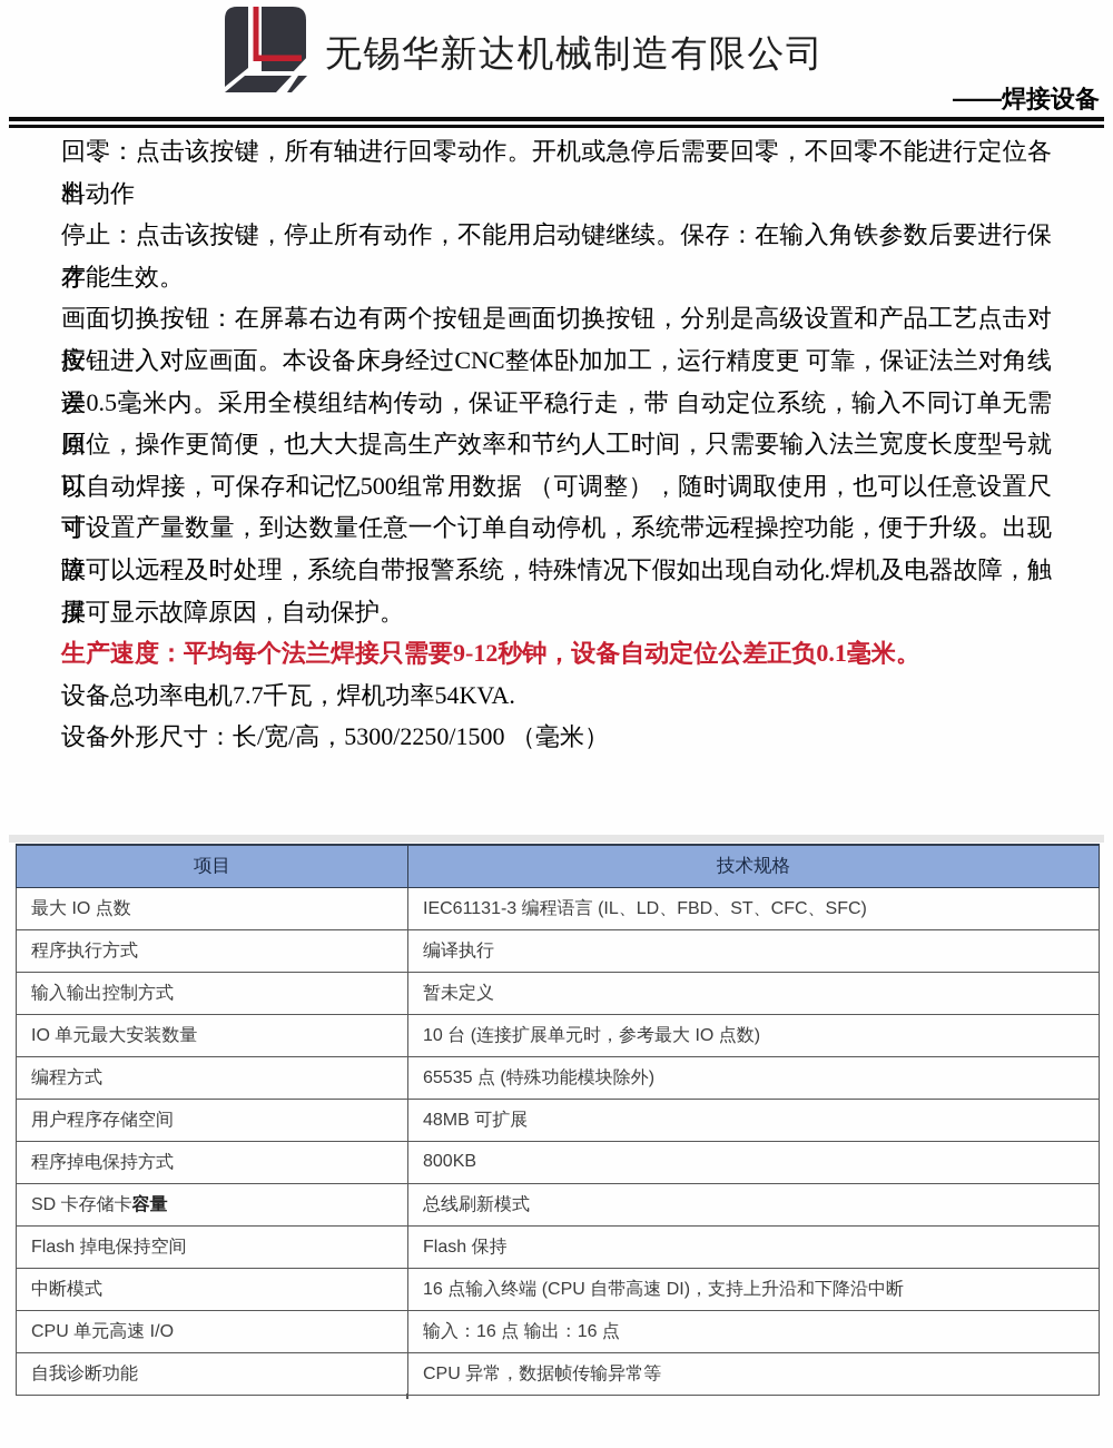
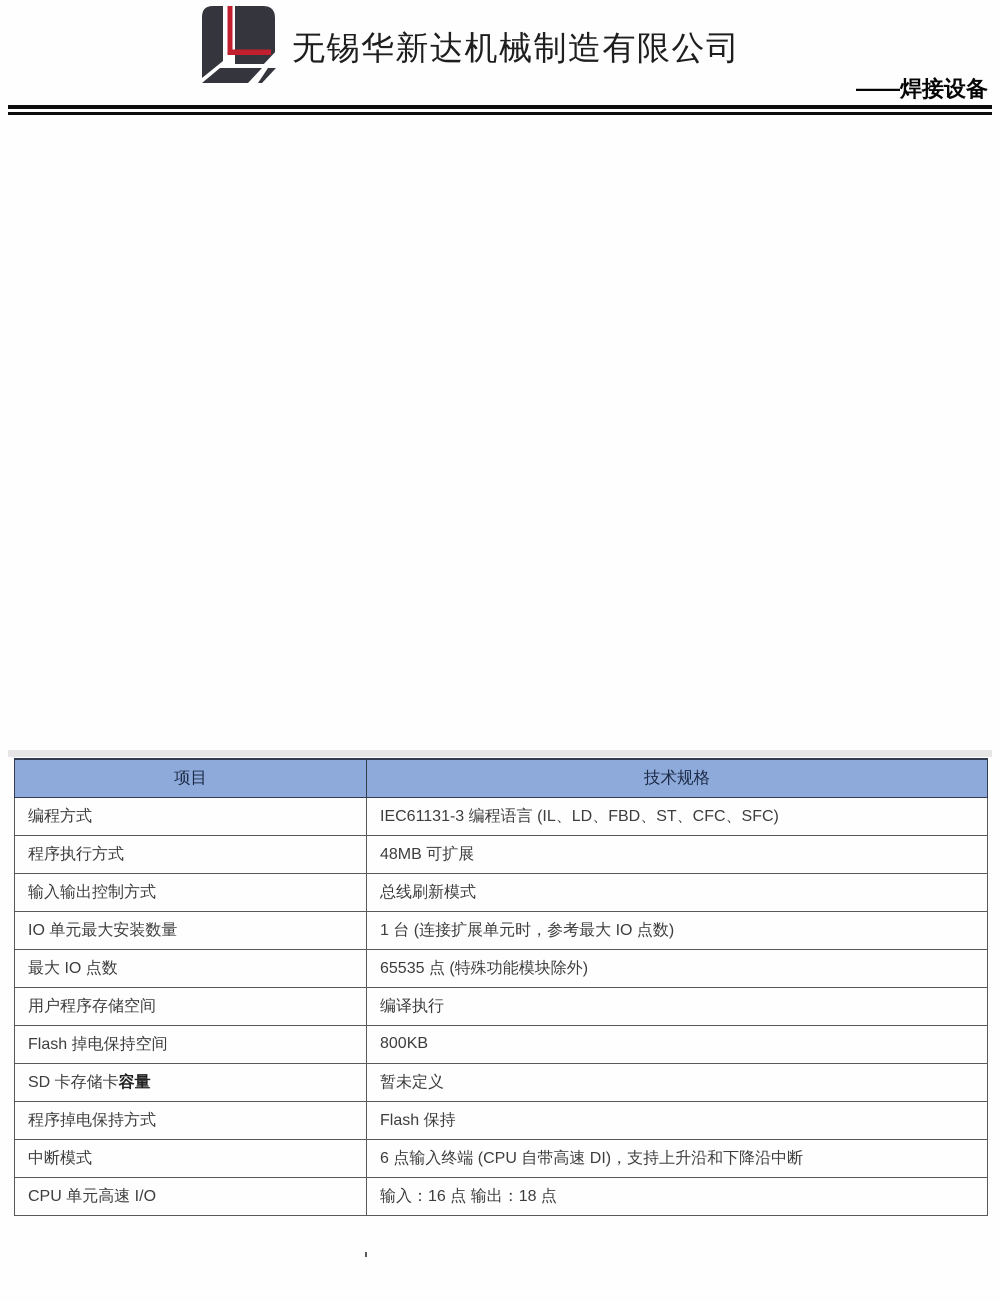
  无锡华新达机械制造有限公司
  ——焊接设备
- 回零：点击该按键，所有轴进行回零动作。开机或急停后需要回零，不回零不能进行定位各出
- 料动作
- 停止：点击该按键，停止所有动作，不能用启动键继续。保存：在输入角铁参数后要进行保存
- 才能生效。
- 画面切换按钮：在屏幕右边有两个按钮是画面切换按钮，分别是高级设置和产品工艺点击对应
- 按钮进入对应画面。本设备床身经过CNC整体卧加加工，运行精度更 可靠，保证法兰对角线误
- 差0.5毫米内。采用全模组结构传动，保证平稳行走，带 自动定位系统，输入不同订单无需回
- 原位，操作更简便，也大大提高生产效率和节约人工时间，只需要输入法兰宽度长度型号就可
- 以自动焊接，可保存和记忆500组常用数据 （可调整），随时调取使用，也可以任意设置尺寸。
- 可设置产量数量，到达数量任意一个订单自动停机，系统带远程操控功能，便于升级。出现故
- 障可以远程及时处理，系统自带报警系统，特殊情况下假如出现自动化.焊机及电器故障，触摸
- 屏可显示故障原因，自动保护。
- 生产速度：平均每个法兰焊接只需要9-12秒钟，设备自动定位公差正负0.1毫米。
- 设备总功率电机7.7千瓦，焊机功率54KVA.
- 设备外形尺寸：长/宽/高，5300/2250/1500 （毫米）
  项目	技术规格
- 最大 IO 点数	IEC61131-3 编程语言 (IL、LD、FBD、ST、CFC、SFC)
+ 编程方式	IEC61131-3 编程语言 (IL、LD、FBD、ST、CFC、SFC)
- 程序执行方式	编译执行
+ 程序执行方式	48MB 可扩展
- 输入输出控制方式	暂未定义
+ 输入输出控制方式	总线刷新模式
- IO 单元最大安装数量	10 台 (连接扩展单元时，参考最大 IO 点数)
+ IO 单元最大安装数量	1 台 (连接扩展单元时，参考最大 IO 点数)
- 编程方式	65535 点 (特殊功能模块除外)
+ 最大 IO 点数	65535 点 (特殊功能模块除外)
- 用户程序存储空间	48MB 可扩展
+ 用户程序存储空间	编译执行
- 程序掉电保持方式	800KB
+ Flash 掉电保持空间	800KB
- SD 卡存储卡容量	总线刷新模式
+ SD 卡存储卡容量	暂未定义
- Flash 掉电保持空间	Flash 保持
+ 程序掉电保持方式	Flash 保持
- 中断模式	16 点输入终端 (CPU 自带高速 DI)，支持上升沿和下降沿中断
+ 中断模式	6 点输入终端 (CPU 自带高速 DI)，支持上升沿和下降沿中断
- CPU 单元高速 I/O	输入：16 点 输出：16 点
+ CPU 单元高速 I/O	输入：16 点 输出：18 点
- 自我诊断功能	CPU 异常，数据帧传输异常等
